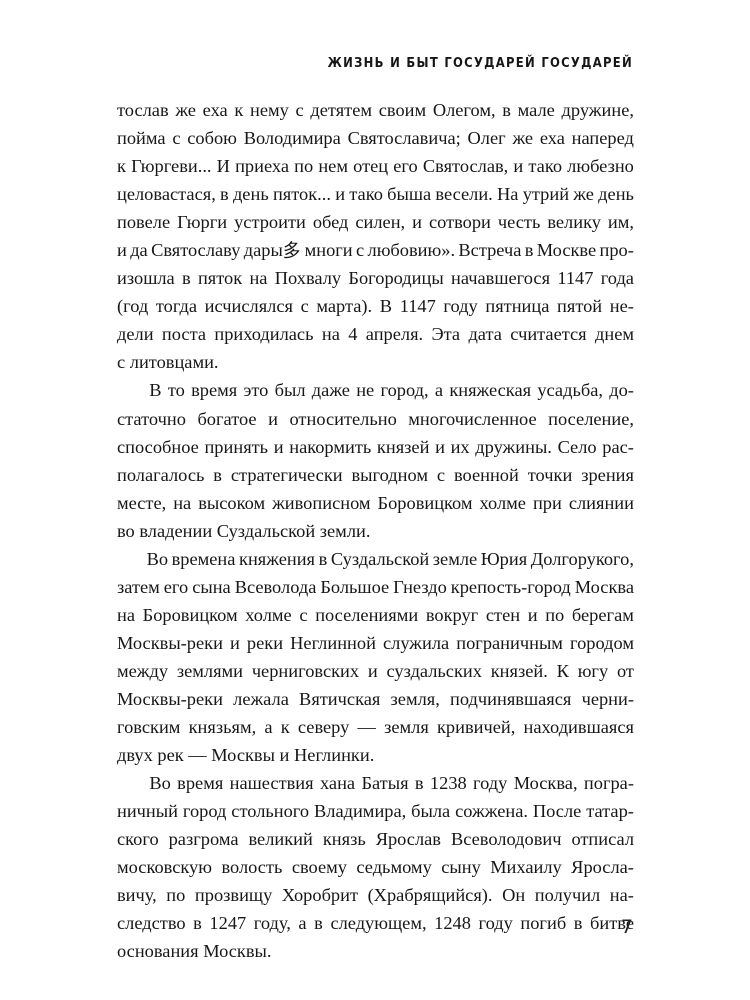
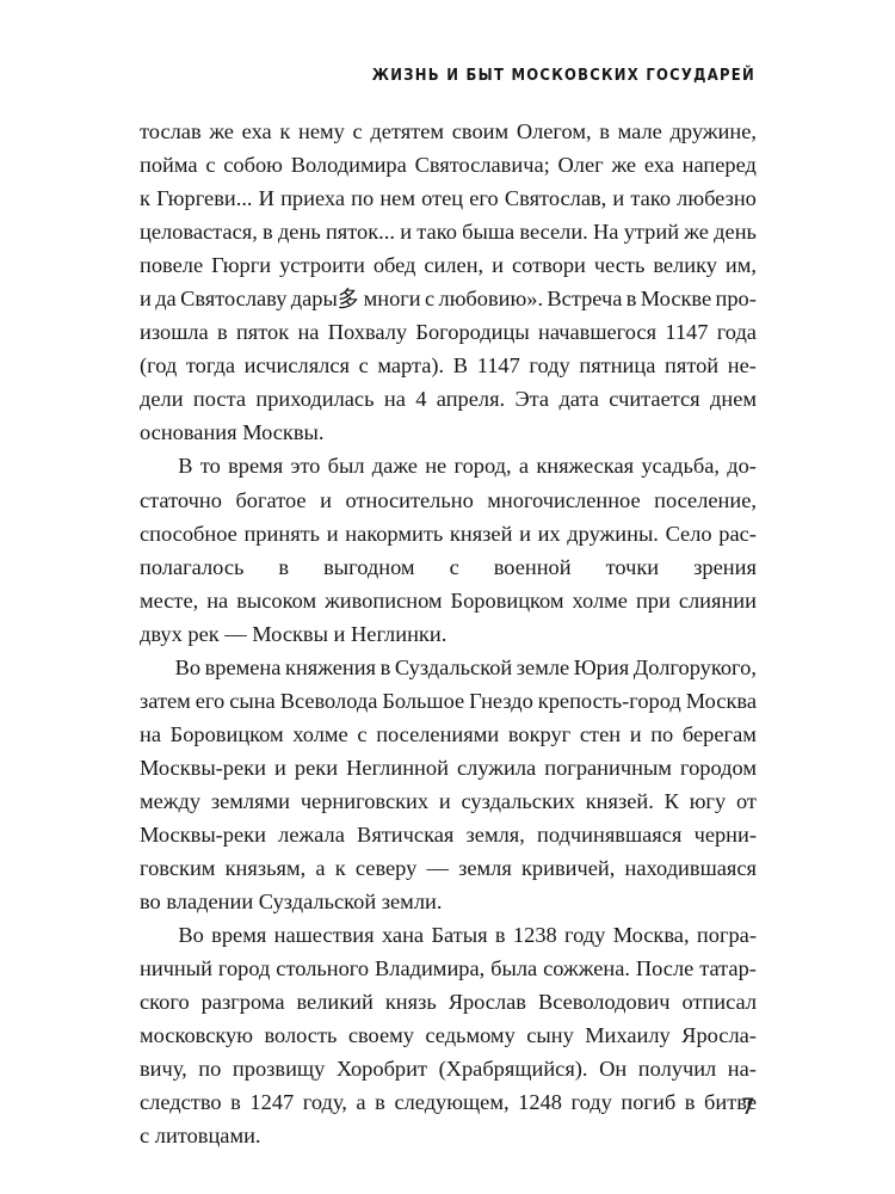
- ЖИЗНЬ И БЫТ ГОСУДАРЕЙ ГОСУДАРЕЙ
+ ЖИЗНЬ И БЫТ МОСКОВСКИХ ГОСУДАРЕЙ
  тослав
  же
  еха
  к
  нему
  с
  детятем
  своим
  Олегом,
  в
  мале
  дружине,
  пойма
  с
  собою
  Володимира
  Святославича;
  Олег
  же
  еха
  наперед
  к
  Гюргеви...
  И
  приеха
  по
  нем
  отец
  его
  Святослав,
  и
  тако
  любезно
  целовастася,
  в
  день
  пяток...
  и
  тако
  быша
  весели.
  На
  утрий
  же
  день
  повеле
  Гюрги
  устроити
  обед
  силен,
  и
  сотвори
  честь
  велику
  им,
  и
  да
  Святославу
  дары多
  многи
  с
  любовию».
  Встреча
  в
  Москве
  про-
  изошла
  в
  пяток
  на
  Похвалу
  Богородицы
  начавшегося
  1147
  года
  (год
  тогда
  исчислялся
  с
  марта).
  В
  1147
  году
  пятница
  пятой
  не-
  дели
  поста
  приходилась
  на
  4
  апреля.
  Эта
  дата
  считается
  днем
- с литовцами.
+ основания Москвы.
  В
  то
  время
  это
  был
  даже
  не
  город,
  а
  княжеская
  усадьба,
  до-
  статочно
  богатое
  и
  относительно
  многочисленное
  поселение,
  способное
  принять
  и
  накормить
  князей
  и
  их
  дружины.
  Село
  рас-
  полагалось
  в
- стратегически
  выгодном
  с
  военной
  точки
  зрения
  месте,
  на
  высоком
  живописном
  Боровицком
  холме
  при
  слиянии
- во владении Суздальской земли.
+ двух рек — Москвы и Неглинки.
  Во
  времена
  княжения
  в
  Суздальской
  земле
  Юрия
  Долгорукого,
  затем
  его
  сына
  Всеволода
  Большое
  Гнездо
  крепость-город
  Москва
  на
  Боровицком
  холме
  с
  поселениями
  вокруг
  стен
  и
  по
  берегам
  Москвы-реки
  и
  реки
  Неглинной
  служила
  пограничным
  городом
  между
  землями
  черниговских
  и
  суздальских
  князей.
  К
  югу
  от
  Москвы-реки
  лежала
  Вятичская
  земля,
  подчинявшаяся
  черни-
  говским
  князьям,
  а
  к
  северу
  —
  земля
  кривичей,
  находившаяся
- двух рек — Москвы и Неглинки.
+ во владении Суздальской земли.
  Во
  время
  нашествия
  хана
  Батыя
  в
  1238
  году
  Москва,
  погра-
  ничный
  город
  стольного
  Владимира,
  была
  сожжена.
  После
  татар-
  ского
  разгрома
  великий
  князь
  Ярослав
  Всеволодович
  отписал
  московскую
  волость
  своему
  седьмому
  сыну
  Михаилу
  Яросла-
  вичу,
  по
  прозвищу
  Хоробрит
  (Храбрящийся).
  Он
  получил
  на-
  следство
  в
  1247
  году,
  а
  в
  следующем,
  1248
  году
  погиб
  в
  битве
- основания Москвы.
+ с литовцами.
  7
